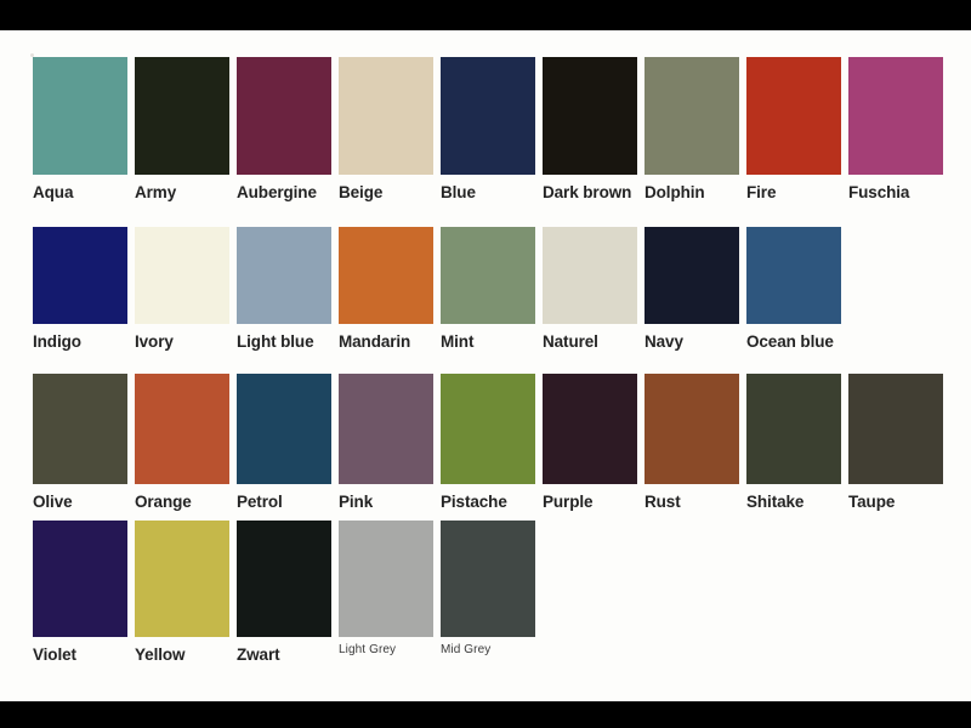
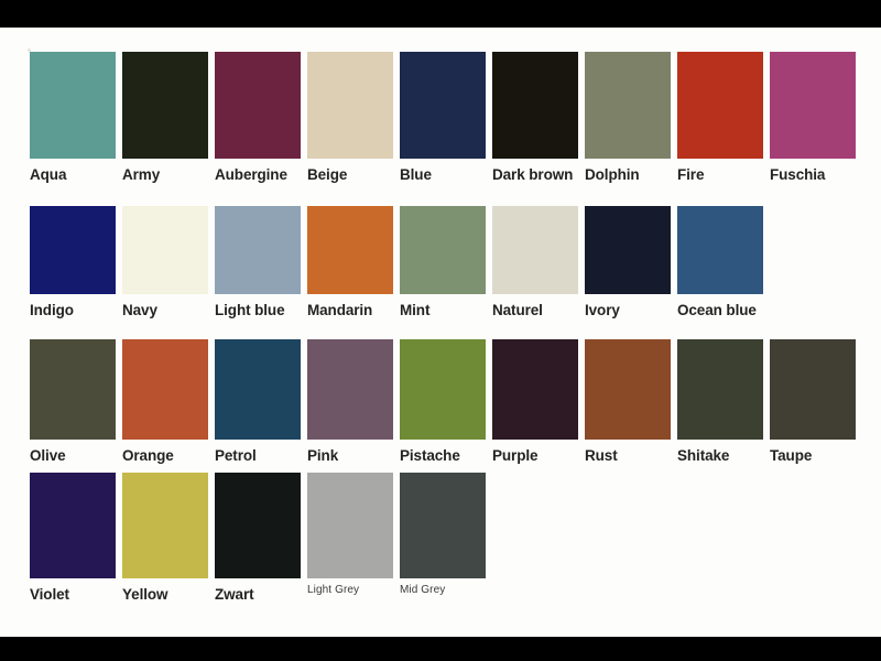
  Aqua
  Army
  Aubergine
  Beige
  Blue
  Dark brown
  Dolphin
  Fire
  Fuschia
  Indigo
- Ivory
+ Navy
  Light blue
  Mandarin
  Mint
  Naturel
- Navy
+ Ivory
  Ocean blue
  Olive
  Orange
  Petrol
  Pink
  Pistache
  Purple
  Rust
  Shitake
  Taupe
  Violet
  Yellow
  Zwart
  Light Grey
  Mid Grey
